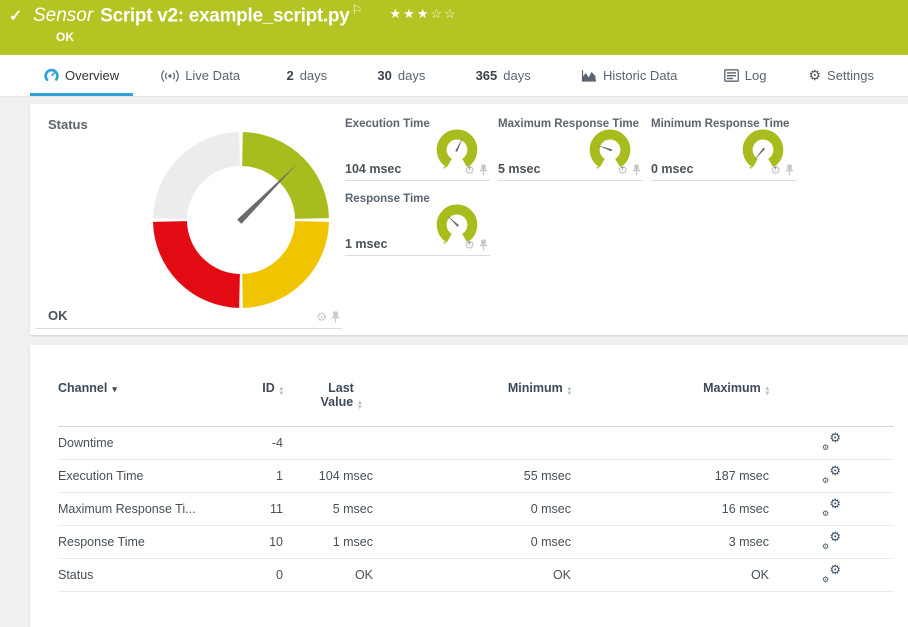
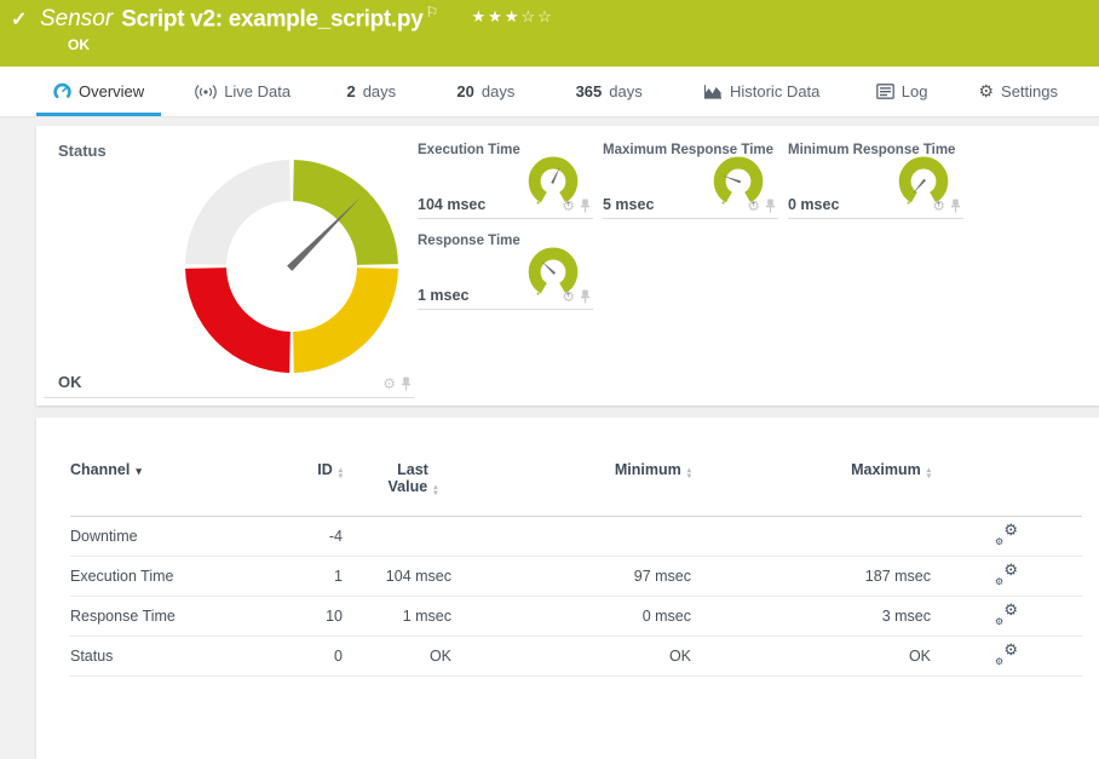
  ✓
  Sensor Script v2: example_script.py ⚐ ★★★☆☆
  OK
  Overview
  Live Data
  2
  days
- 30
+ 20
  days
  365
  days
  Historic Data
  Log
  ⚙
  Settings
  Status
  OK
  ⚙
  Execution Time
  104 msec
  ⚙
  Maximum Response Time
  5 msec
  ⚙
  Minimum Response Time
  0 msec
  ⚙
  Response Time
  1 msec
  ⚙
  Channel ▾	ID	Last Value	Minimum	Maximum
  Downtime	-4				⚙⚙
- Execution Time	1	104 msec	55 msec	187 msec	⚙⚙
+ Execution Time	1	104 msec	97 msec	187 msec	⚙⚙
- Maximum Response Ti...	11	5 msec	0 msec	16 msec	⚙⚙
  Response Time	10	1 msec	0 msec	3 msec	⚙⚙
  Status	0	OK	OK	OK	⚙⚙
